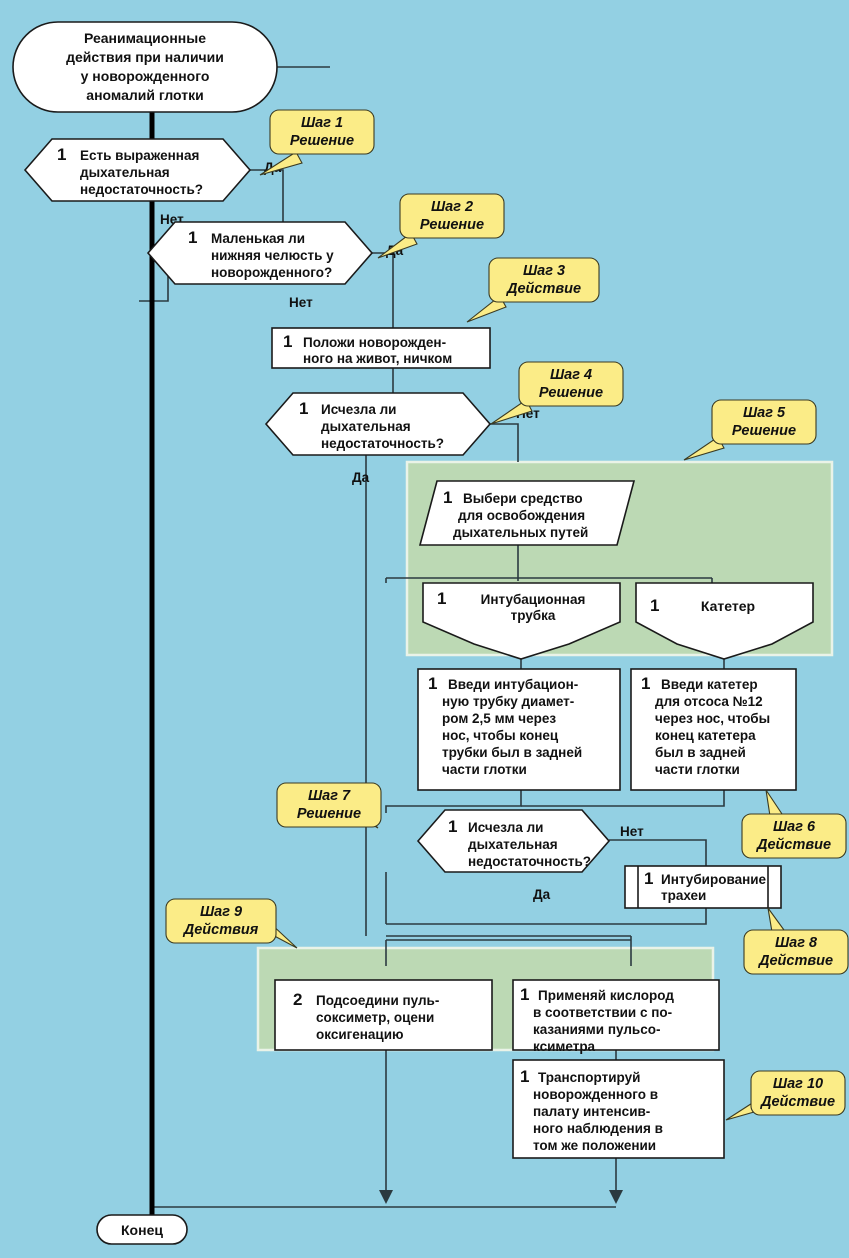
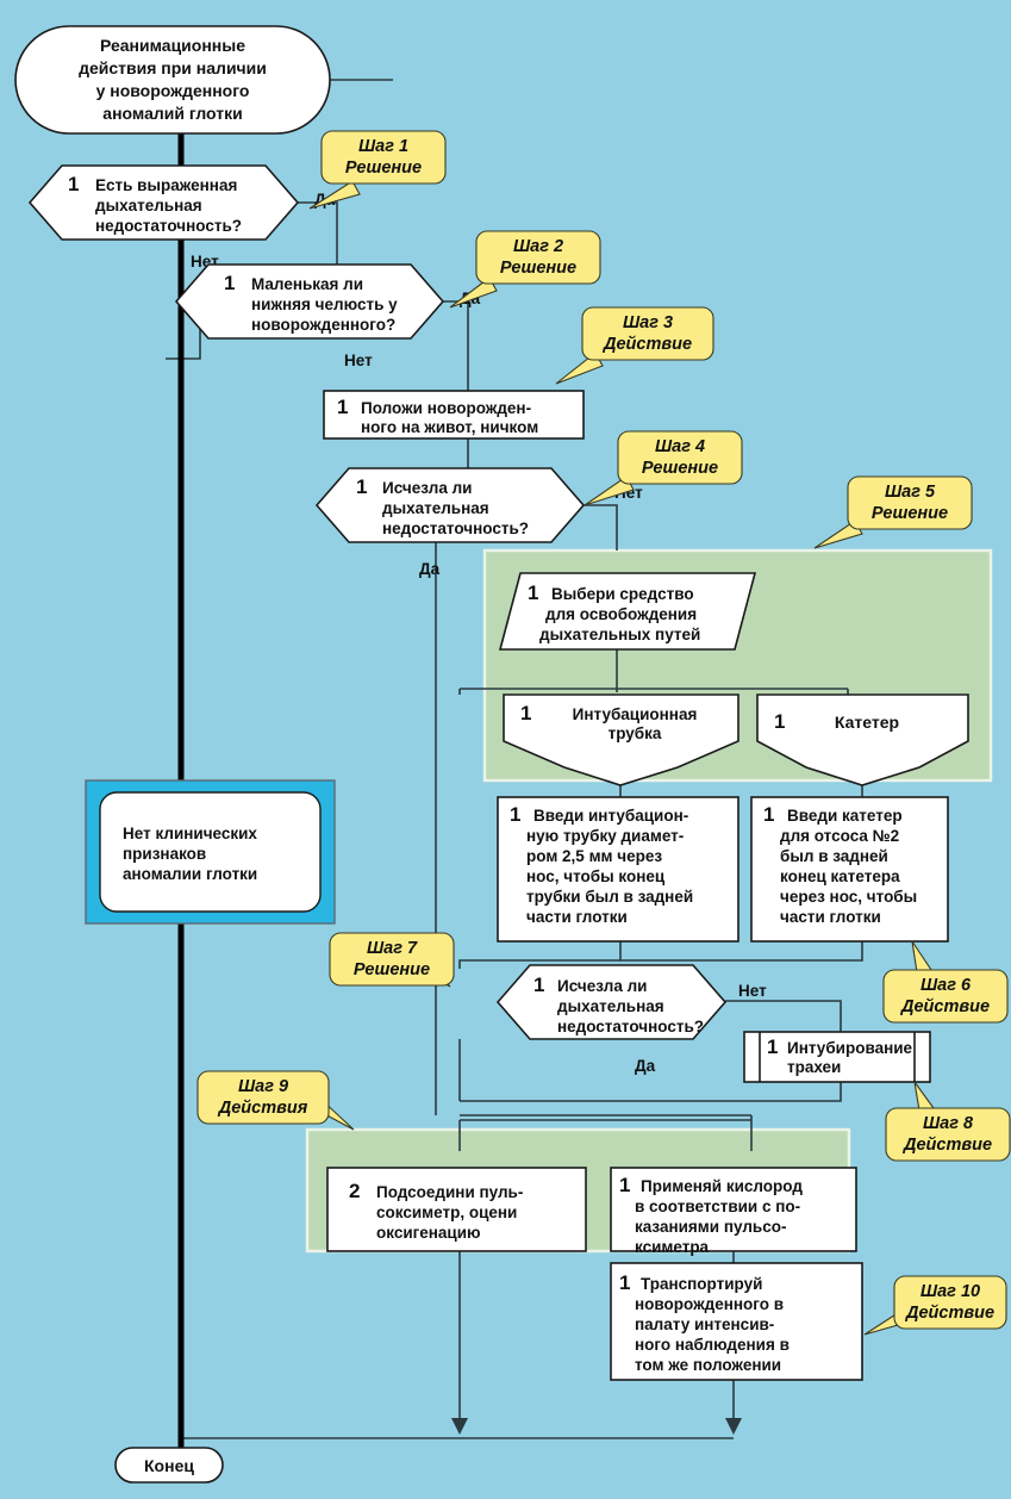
  Реанимационные
  действия при наличии
  у новорожденного
  аномалий глотки
  1
  Есть выраженная
  дыхательная
  недостаточность?
  Нет
  1
  Маленькая ли
  нижняя челюсть у
  новорожденного?
  Нет
  1
  Положи новорожден-
  ного на живот, ничком
  1
  Исчезла ли
  дыхательная
  недостаточность?
  Да
  1
  Выбери средство
  для освобождения
  дыхательных путей
  1
  Интубационная
  трубка
  1
  Катетер
  1
  Введи интубацион-
  ную трубку диамет-
  ром 2,5 мм через
  нос, чтобы конец
  трубки был в задней
  части глотки
  1
  Введи катетер
- для отсоса №12
+ для отсоса №2
- через нос, чтобы
+ был в задней
  конец катетера
- был в задней
+ через нос, чтобы
  части глотки
  1
  Исчезла ли
  дыхательная
  недостаточность?
  Нет
  Да
  1
  Интубирование
  трахеи
  2
  Подсоедини пуль-
  соксиметр, оцени
  оксигенацию
  1
  Применяй кислород
  в соответствии с по-
  казаниями пульсо-
  ксиметра
  1
  Транспортируй
  новорожденного в
  палату интенсив-
  ного наблюдения в
  том же положении
+ Нет клинических
+ признаков
+ аномалии глотки
  Конец
  Шаг 1
  Решение
  Шаг 2
  Решение
  Шаг 3
  Действие
  Шаг 4
  Решение
  Шаг 5
  Решение
  Шаг 6
  Действие
  Шаг 7
  Решение
  Шаг 8
  Действие
  Шаг 9
  Действия
  Шаг 10
  Действие
